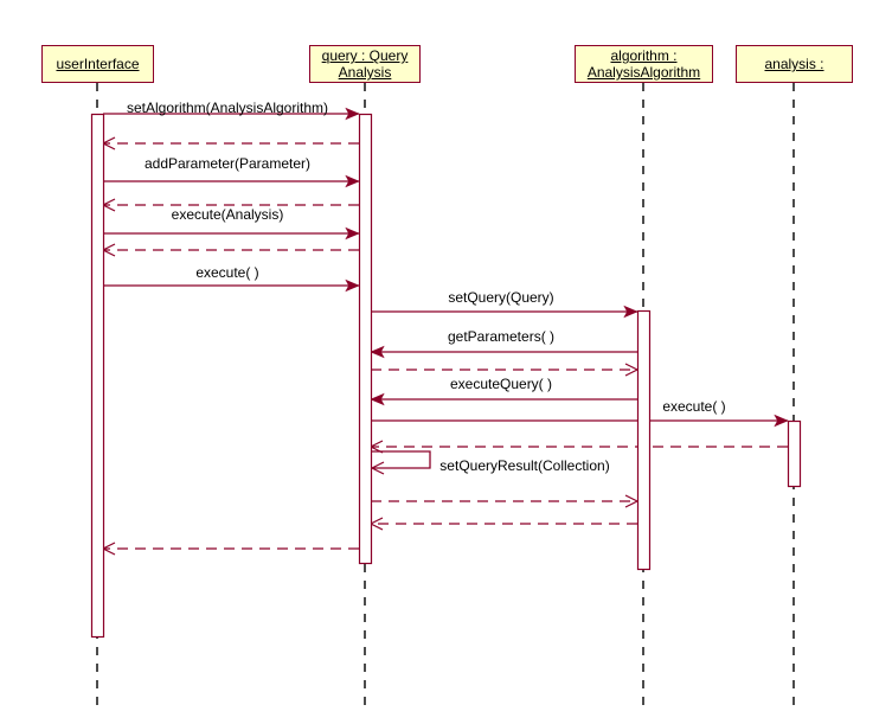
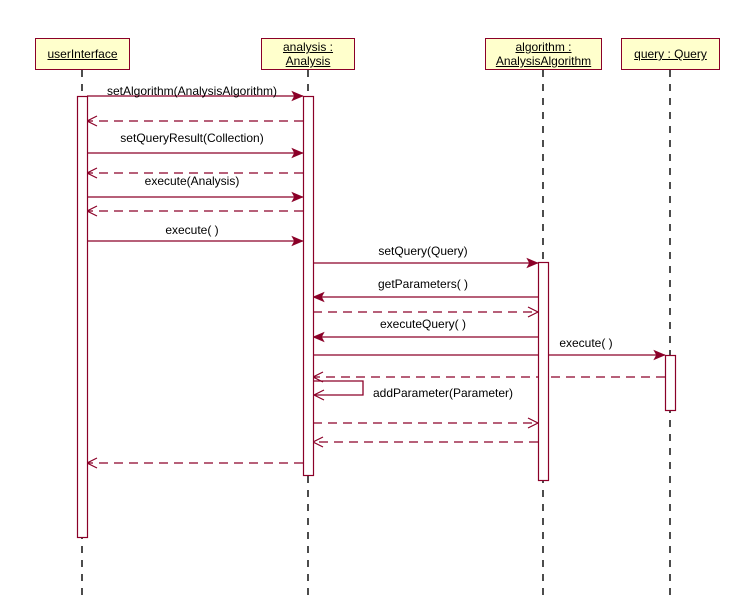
  userInterface
- query : Query
+ analysis :
  Analysis
  algorithm :
  AnalysisAlgorithm
- analysis :
+ query : Query
  setAlgorithm(AnalysisAlgorithm)
- addParameter(Parameter)
+ setQueryResult(Collection)
  execute(Analysis)
  execute( )
  setQuery(Query)
  getParameters( )
  executeQuery( )
  execute( )
- setQueryResult(Collection)
+ addParameter(Parameter)
